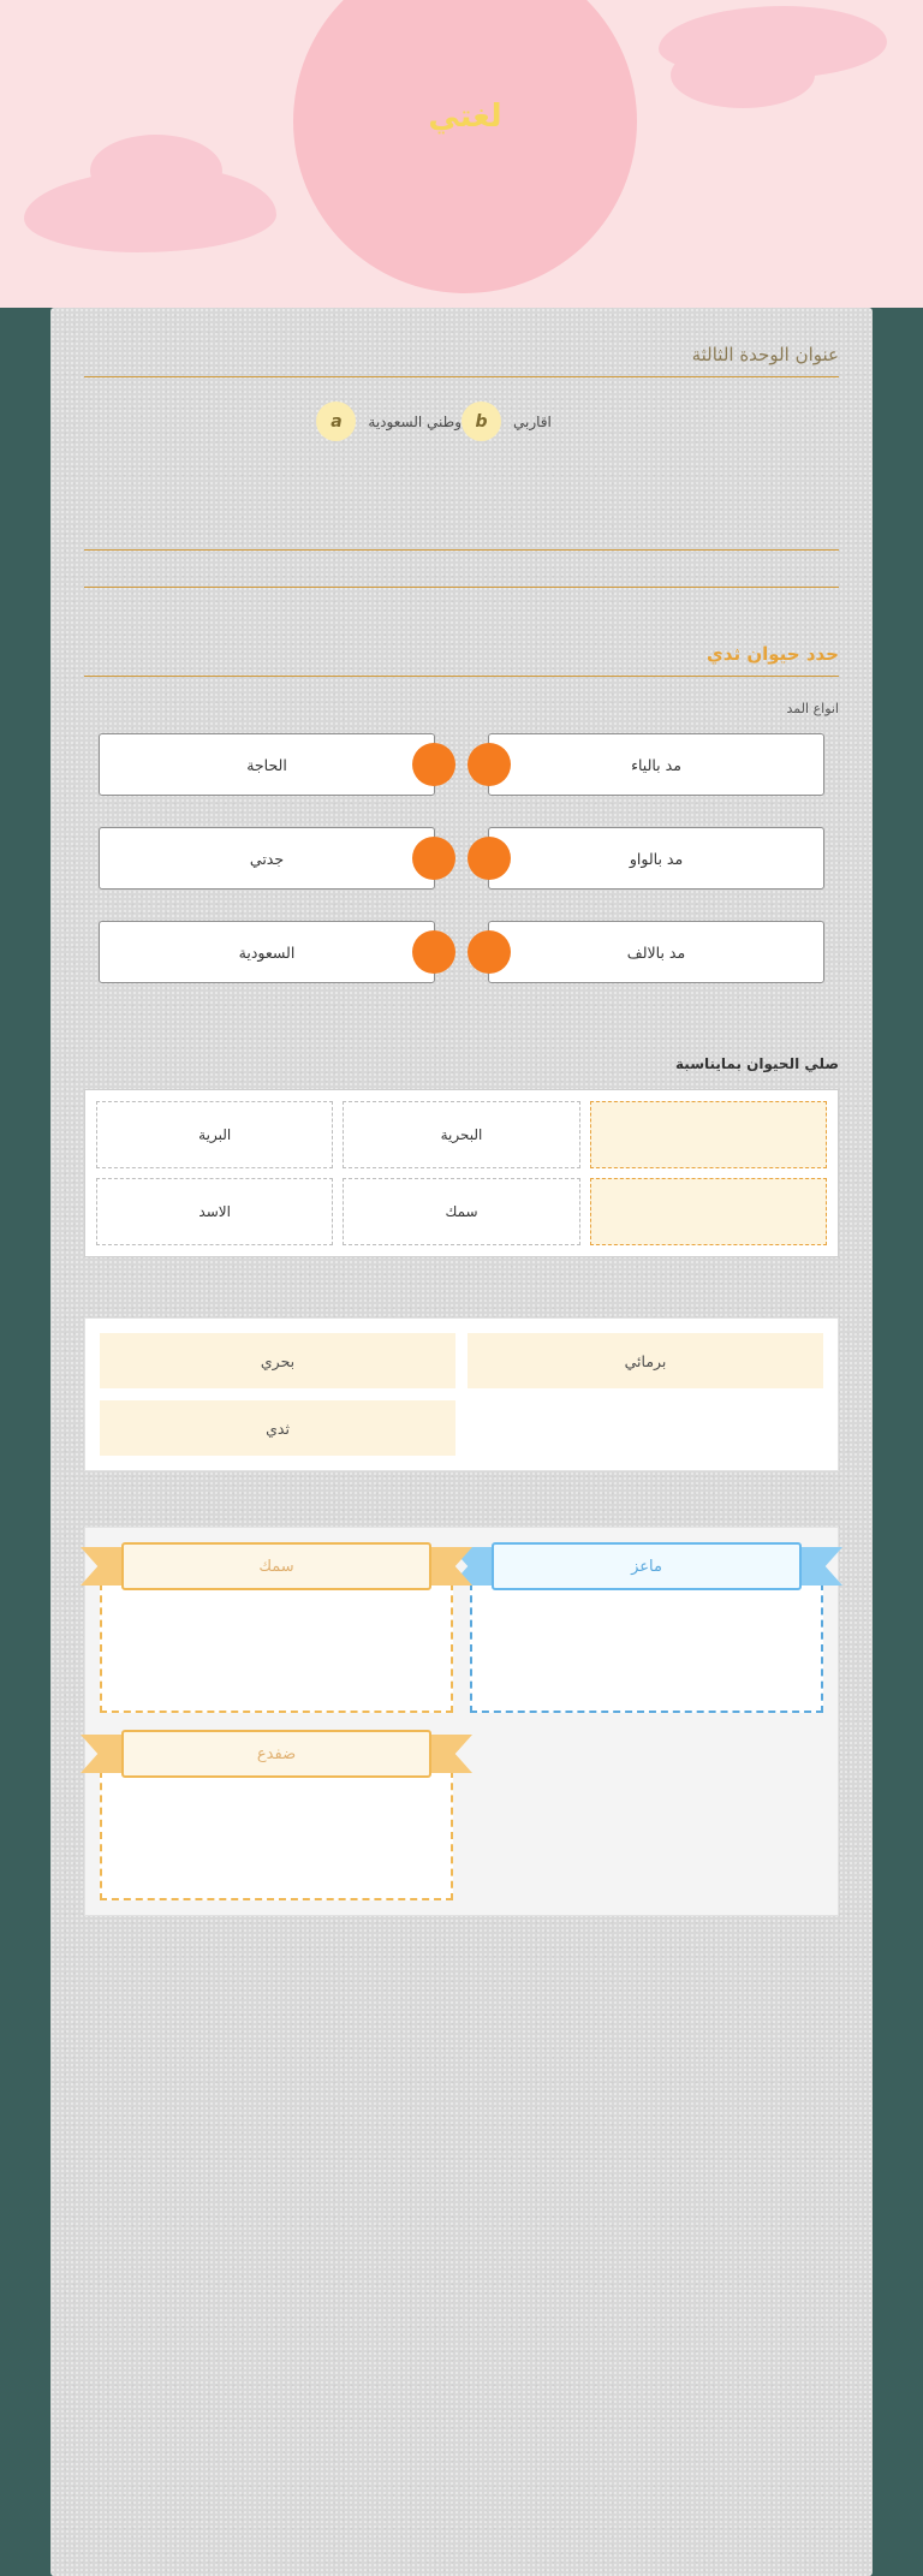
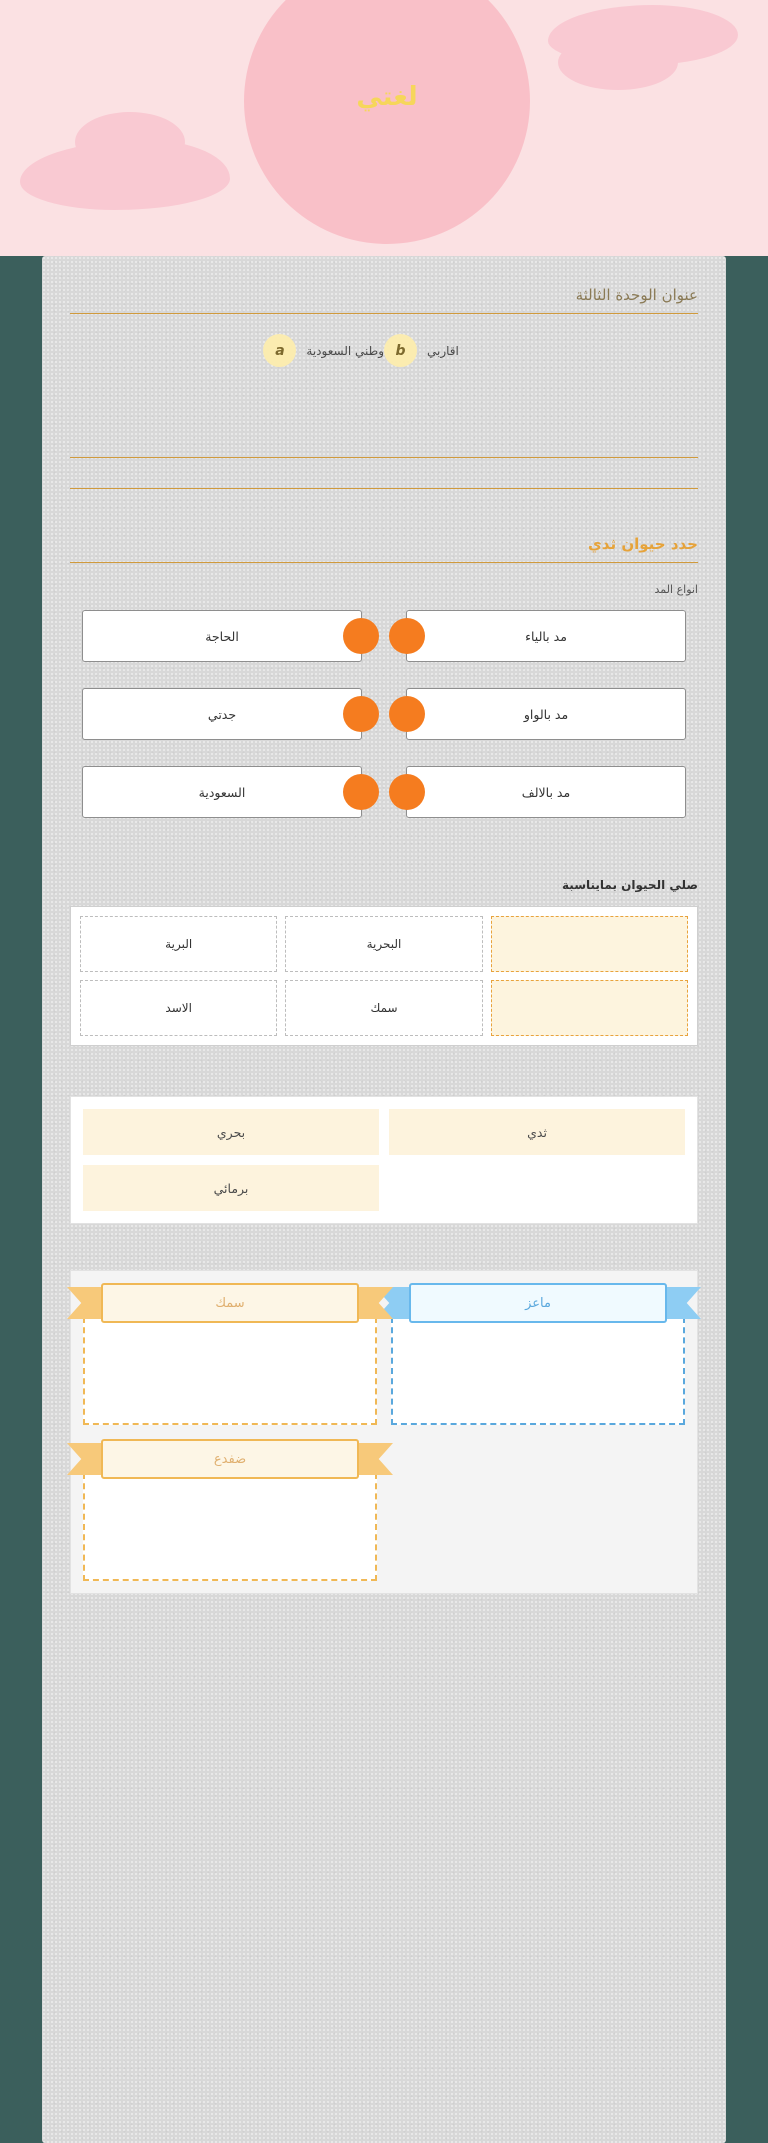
  لغتي
  عنوان الوحدة الثالثة
  b
  اقاربي
  a
  وطني السعودية
  حدد حيوان ثدي
  انواع المد
  مد بالياء
  الحاجة
  مد بالواو
  جدتي
  مد بالالف
  السعودية
  صلي الحيوان بمايناسبة
  البحرية
  البرية
  سمك
  الاسد
- برمائي
+ ثدي
  بحري
- ثدي
+ برمائي
  ماعز
  سمك
  ضفدع
